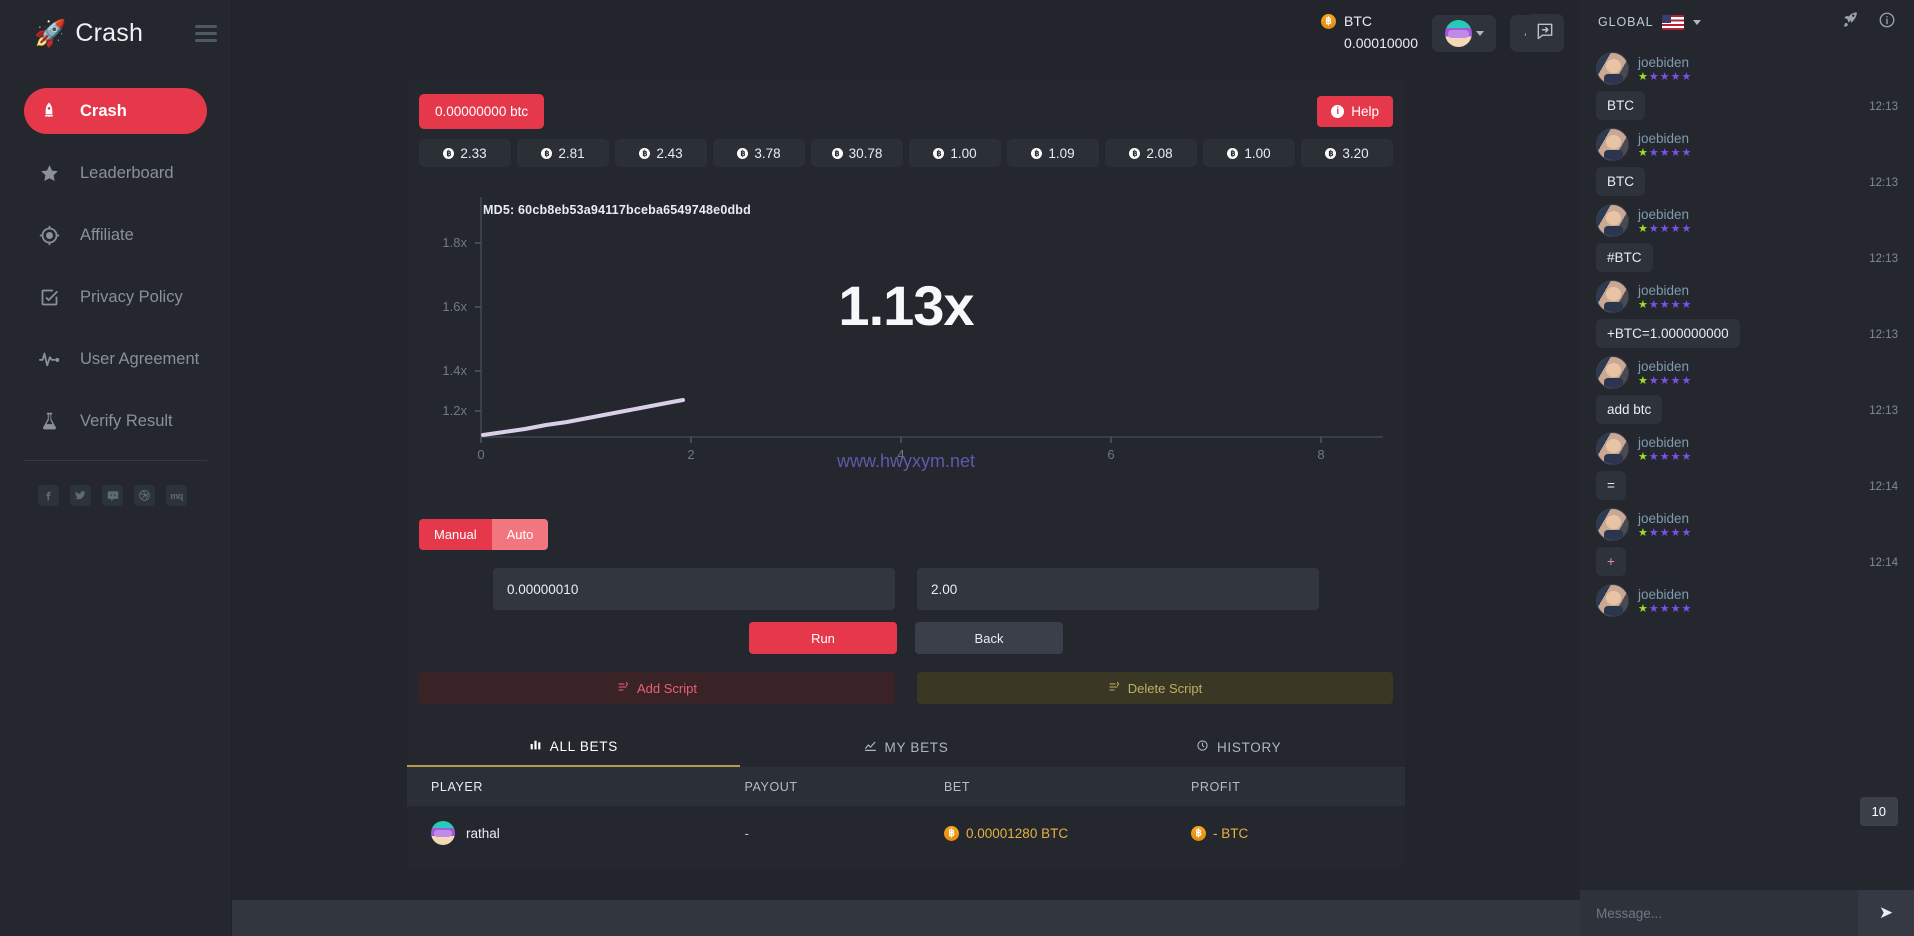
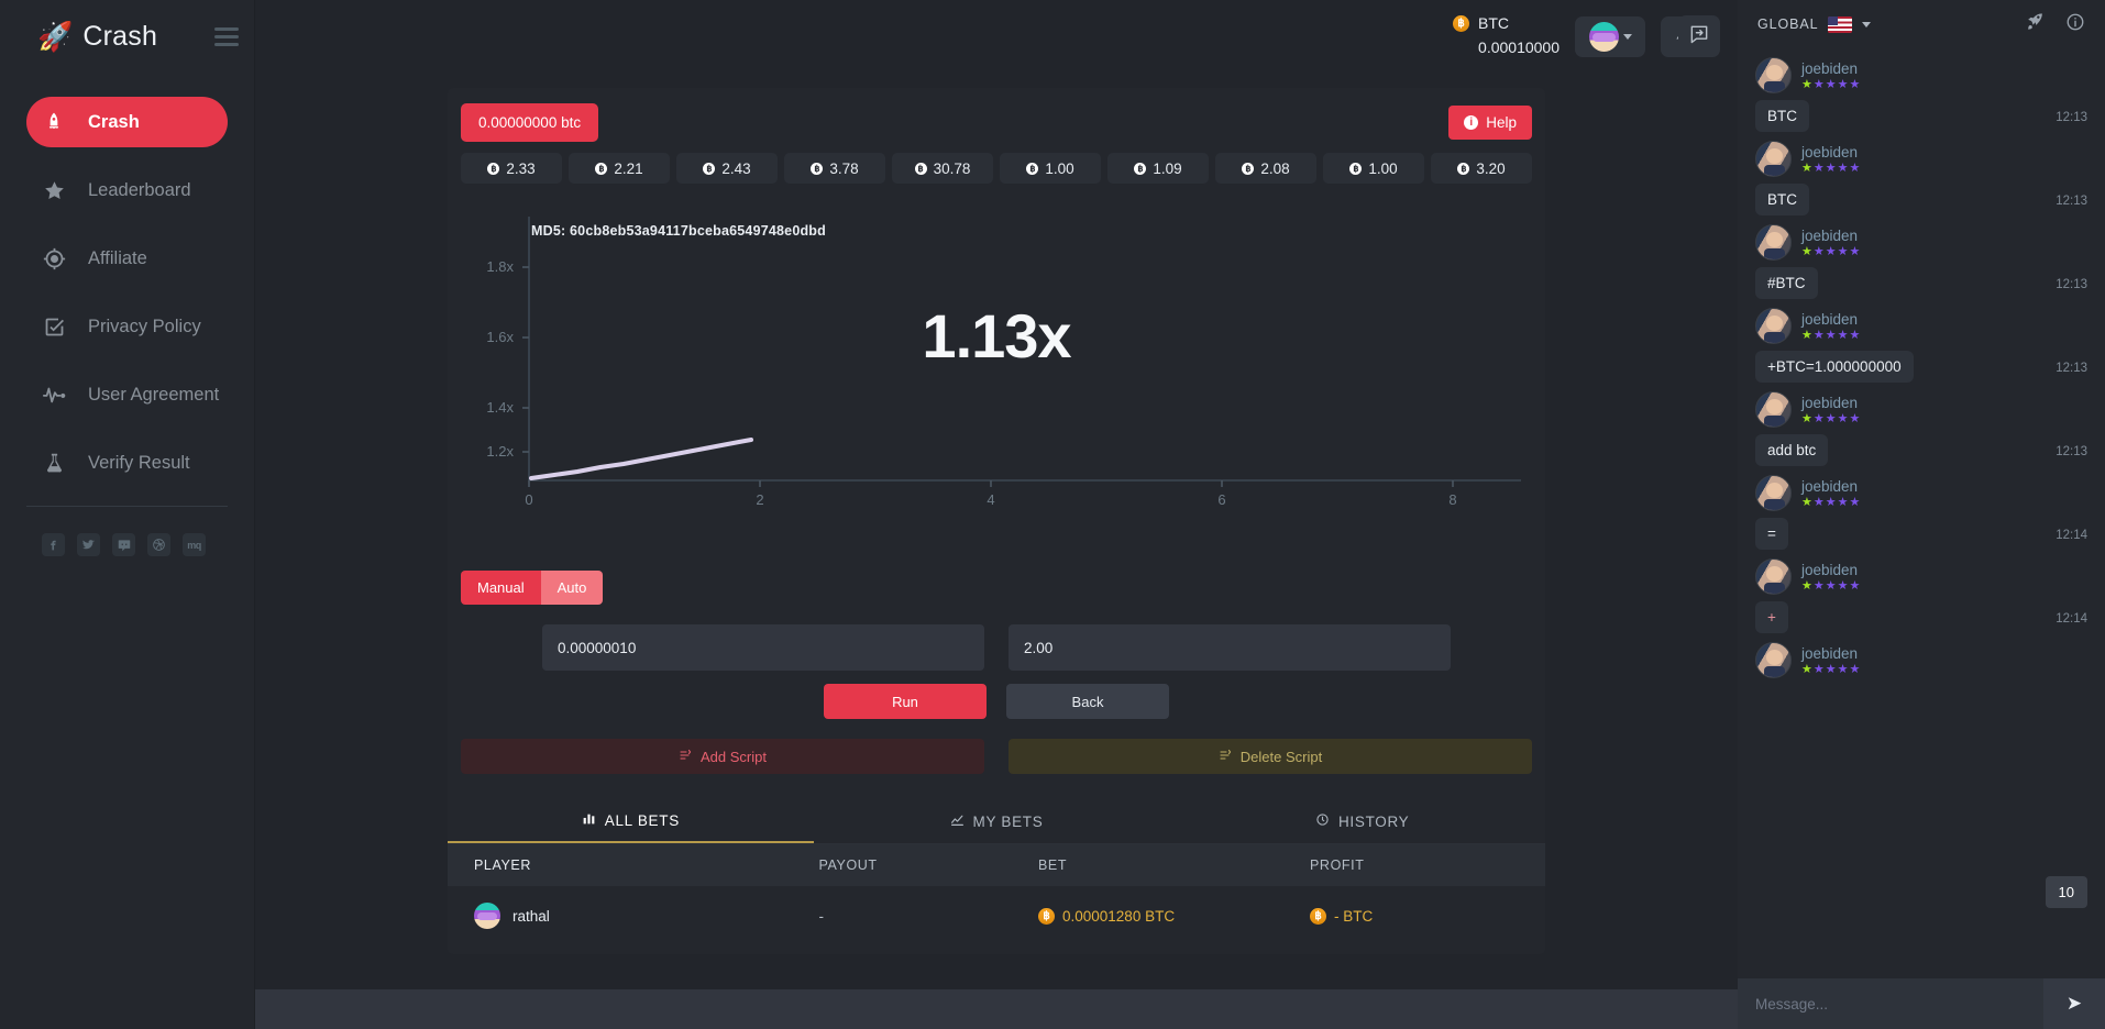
  🚀
  Crash
  Crash
  Leaderboard
  Affiliate
  Privacy Policy
  User Agreement
  Verify Result
  mq
  ฿
  BTC
  0.00010000
  0.00000000 btc
  i
  Help
  ฿
  2.33
  ฿
- 2.81
+ 2.21
  ฿
  2.43
  ฿
  3.78
  ฿
  30.78
  ฿
  1.00
  ฿
  1.09
  ฿
  2.08
  ฿
  1.00
  ฿
  3.20
  1.8x
  1.6x
  1.4x
  1.2x
  0
  2
  4
  6
  8
  MD5: 60cb8eb53a94117bceba6549748e0dbd
  1.13x
- www.hwyxym.net
  Manual
  Auto
  0.00000010
  2.00
  Run
  Back
  Add Script
  Delete Script
  ALL BETS
  MY BETS
  HISTORY
  PLAYER
  PAYOUT
  BET
  PROFIT
  rathal
  -
  ฿
  0.00001280 BTC
  ฿
  - BTC
  GLOBAL
  joebiden
  ★★★★★
  BTC
  12:13
  joebiden
  ★★★★★
  BTC
  12:13
  joebiden
  ★★★★★
  #BTC
  12:13
  joebiden
  ★★★★★
  +BTC=1.000000000
  12:13
  joebiden
  ★★★★★
  add btc
  12:13
  joebiden
  ★★★★★
  =
  12:14
  joebiden
  ★★★★★
  +
  12:14
  joebiden
  ★★★★★
  10
  Message...
  ➤
